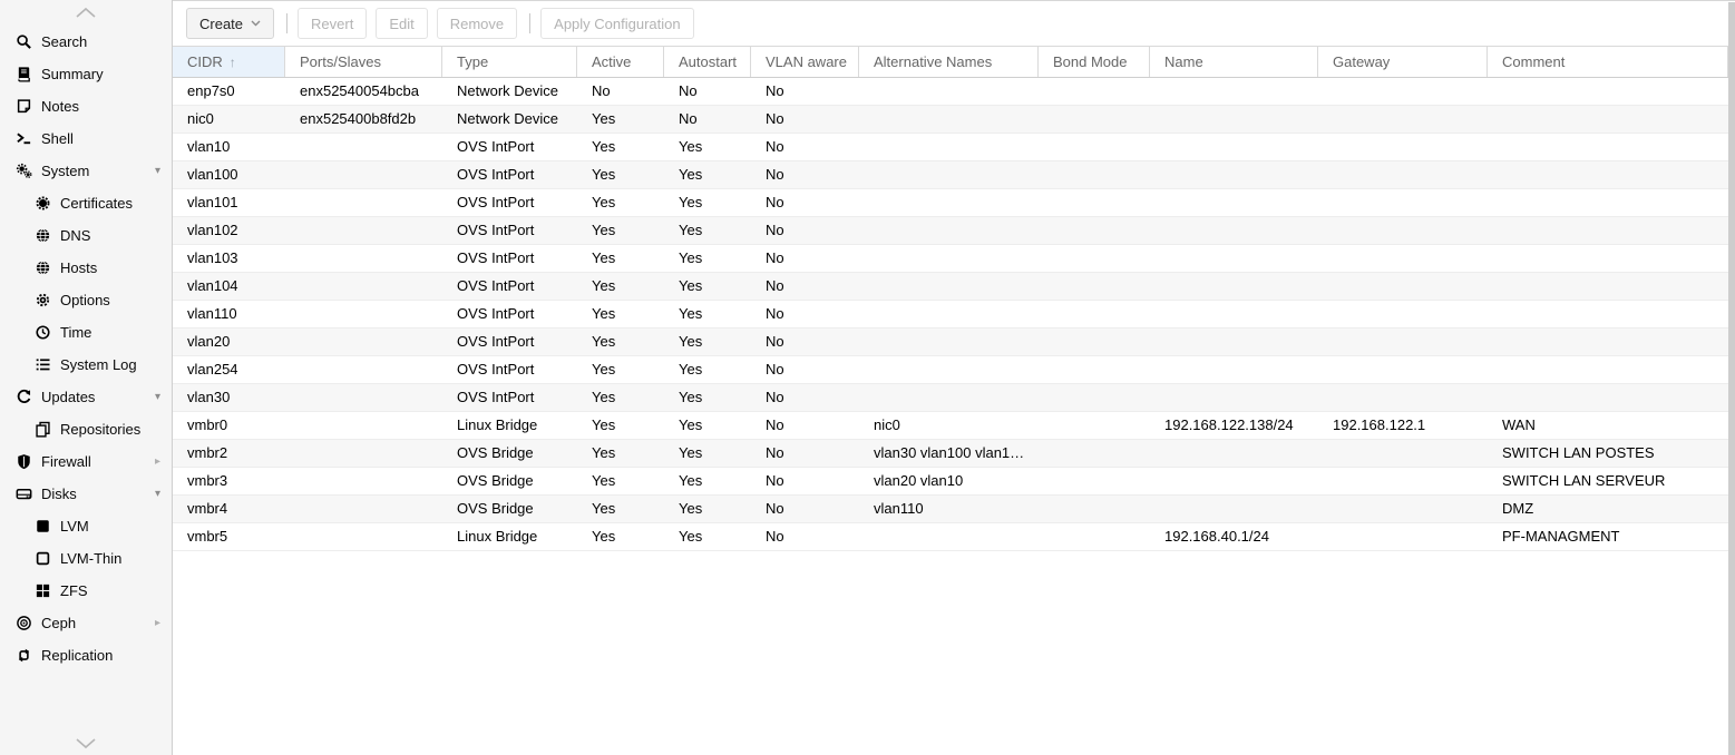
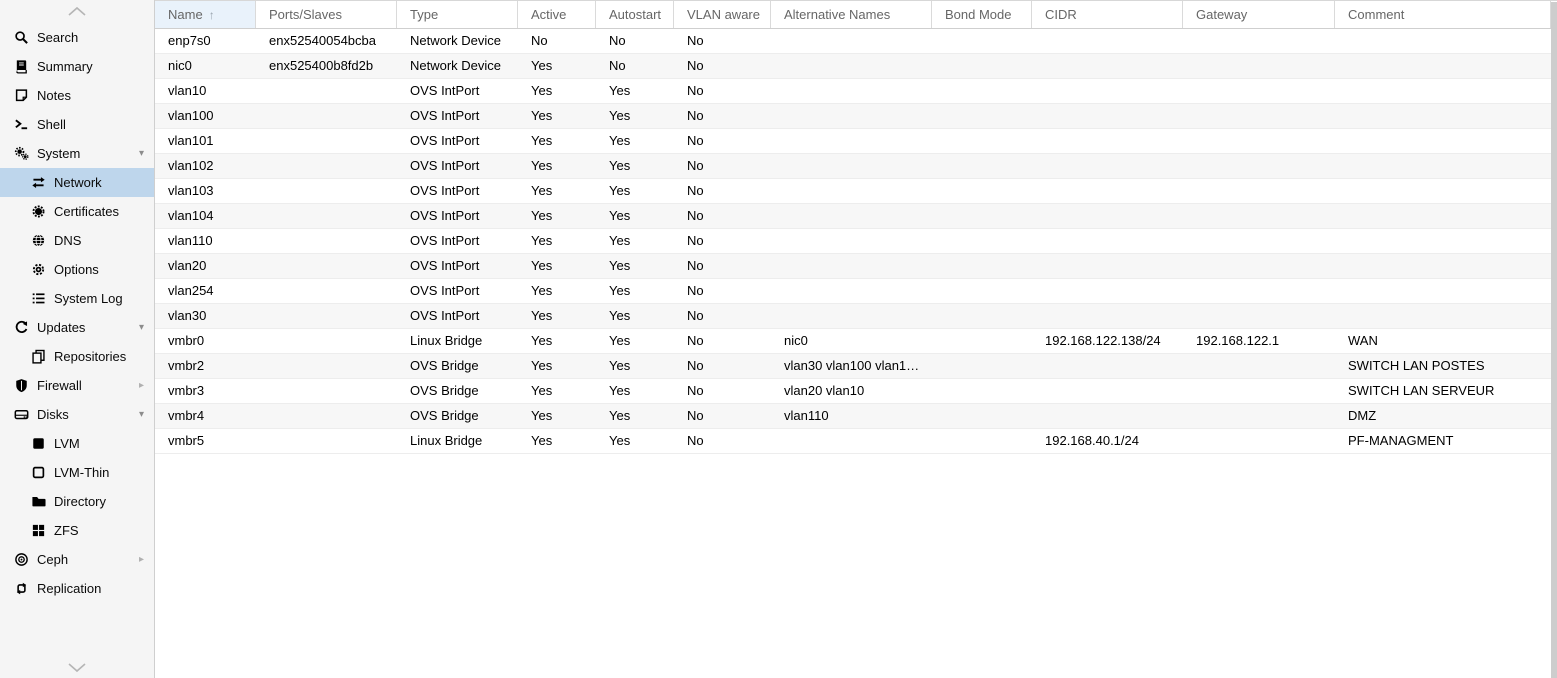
  Search
  Summary
  Notes
  Shell
  System
  ▾
+ Network
  Certificates
  DNS
- Hosts
  Options
- Time
  System Log
  Updates
  ▾
  Repositories
  Firewall
  ▸
  Disks
  ▾
  LVM
  LVM-Thin
+ Directory
  ZFS
  Ceph
  ▸
  Replication
- Create
- Revert
- Edit
- Remove
- Apply Configuration
- CIDR
+ Name
  ↑
  Ports/Slaves
  Type
  Active
  Autostart
  VLAN aware
  Alternative Names
  Bond Mode
- Name
+ CIDR
  Gateway
  Comment
  enp7s0
  enx52540054bcba
  Network Device
  No
  No
  No
  nic0
  enx525400b8fd2b
  Network Device
  Yes
  No
  No
  vlan10
  OVS IntPort
  Yes
  Yes
  No
  vlan100
  OVS IntPort
  Yes
  Yes
  No
  vlan101
  OVS IntPort
  Yes
  Yes
  No
  vlan102
  OVS IntPort
  Yes
  Yes
  No
  vlan103
  OVS IntPort
  Yes
  Yes
  No
  vlan104
  OVS IntPort
  Yes
  Yes
  No
  vlan110
  OVS IntPort
  Yes
  Yes
  No
  vlan20
  OVS IntPort
  Yes
  Yes
  No
  vlan254
  OVS IntPort
  Yes
  Yes
  No
  vlan30
  OVS IntPort
  Yes
  Yes
  No
  vmbr0
  Linux Bridge
  Yes
  Yes
  No
  nic0
  192.168.122.138/24
  192.168.122.1
  WAN
  vmbr2
  OVS Bridge
  Yes
  Yes
  No
  vlan30 vlan100 vlan1…
  SWITCH LAN POSTES
  vmbr3
  OVS Bridge
  Yes
  Yes
  No
  vlan20 vlan10
  SWITCH LAN SERVEUR
  vmbr4
  OVS Bridge
  Yes
  Yes
  No
  vlan110
  DMZ
  vmbr5
  Linux Bridge
  Yes
  Yes
  No
  192.168.40.1/24
  PF-MANAGMENT
